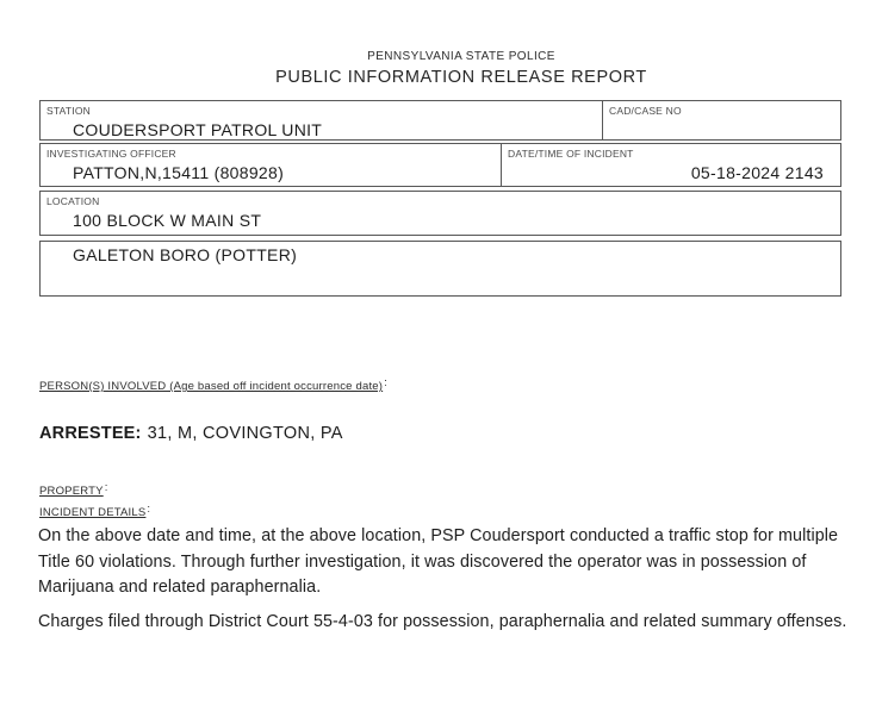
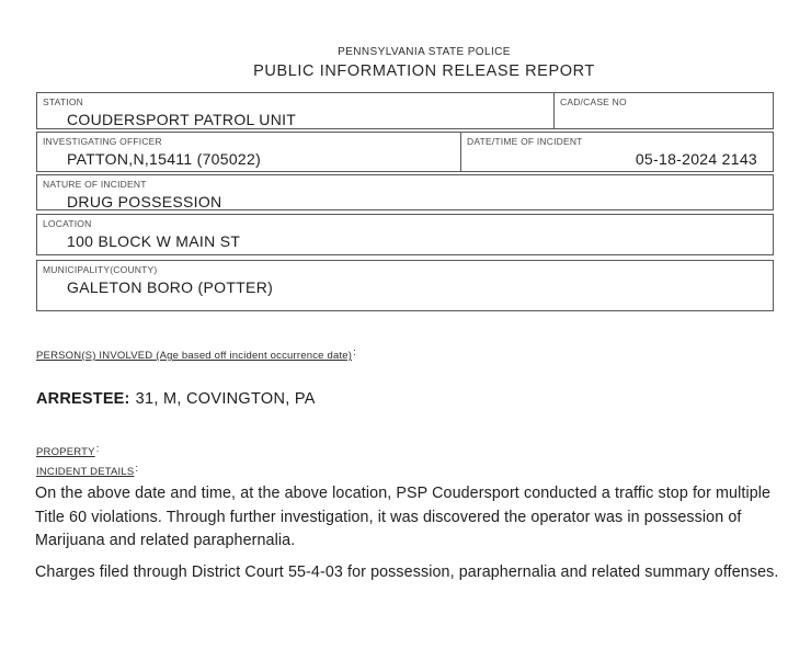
  PENNSYLVANIA STATE POLICE
  PUBLIC INFORMATION RELEASE REPORT
  STATION
  COUDERSPORT PATROL UNIT
  CAD/CASE NO
  INVESTIGATING OFFICER
- PATTON,N,15411 (808928)
+ PATTON,N,15411 (705022)
  DATE/TIME OF INCIDENT
  05-18-2024 2143
+ NATURE OF INCIDENT
+ DRUG POSSESSION
  LOCATION
  100 BLOCK W MAIN ST
+ MUNICIPALITY(COUNTY)
  GALETON BORO (POTTER)
  PERSON(S) INVOLVED (Age based off incident occurrence date):
  ARRESTEE: 31, M, COVINGTON, PA
  PROPERTY:
  INCIDENT DETAILS:
  On the above date and time, at the above location, PSP Coudersport conducted a traffic stop for multiple Title 60 violations. Through further investigation, it was discovered the operator was in possession of Marijuana and related paraphernalia.
  Charges filed through District Court 55-4-03 for possession, paraphernalia and related summary offenses.
